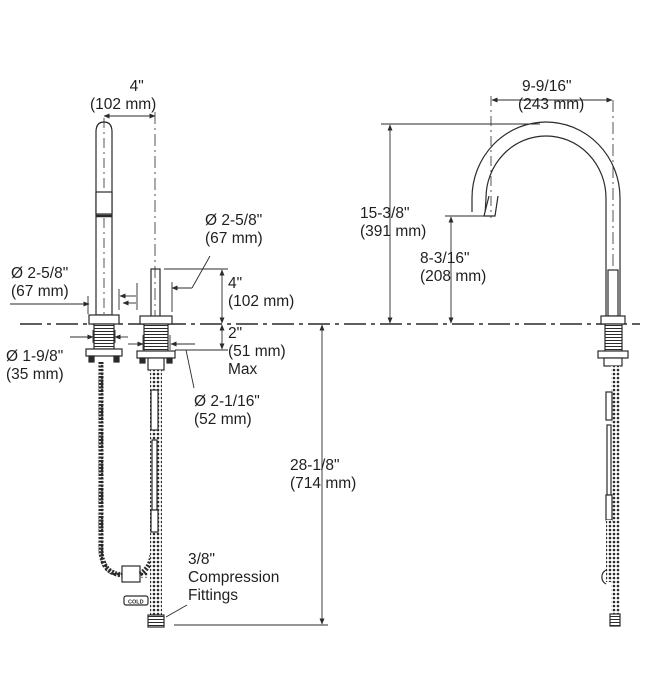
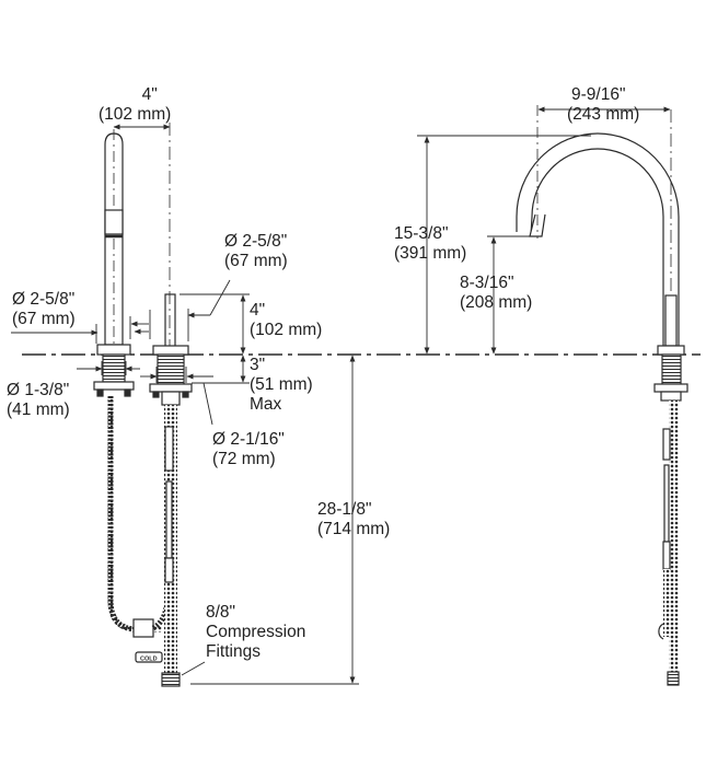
  4"
  (102 mm)
  Ø 2-5/8"
  (67 mm)
  Ø 2-5/8"
  (67 mm)
  4"
  (102 mm)
- 2"
+ 3"
  (51 mm)
  Max
- Ø 1-9/8"
+ Ø 1-3/8"
- (35 mm)
+ (41 mm)
  Ø 2-1/16"
- (52 mm)
+ (72 mm)
  28-1/8"
  (714 mm)
- 3/8"
+ 8/8"
  Compression
  Fittings
  9-9/16"
  (243 mm)
  15-3/8"
  (391 mm)
  8-3/16"
  (208 mm)
